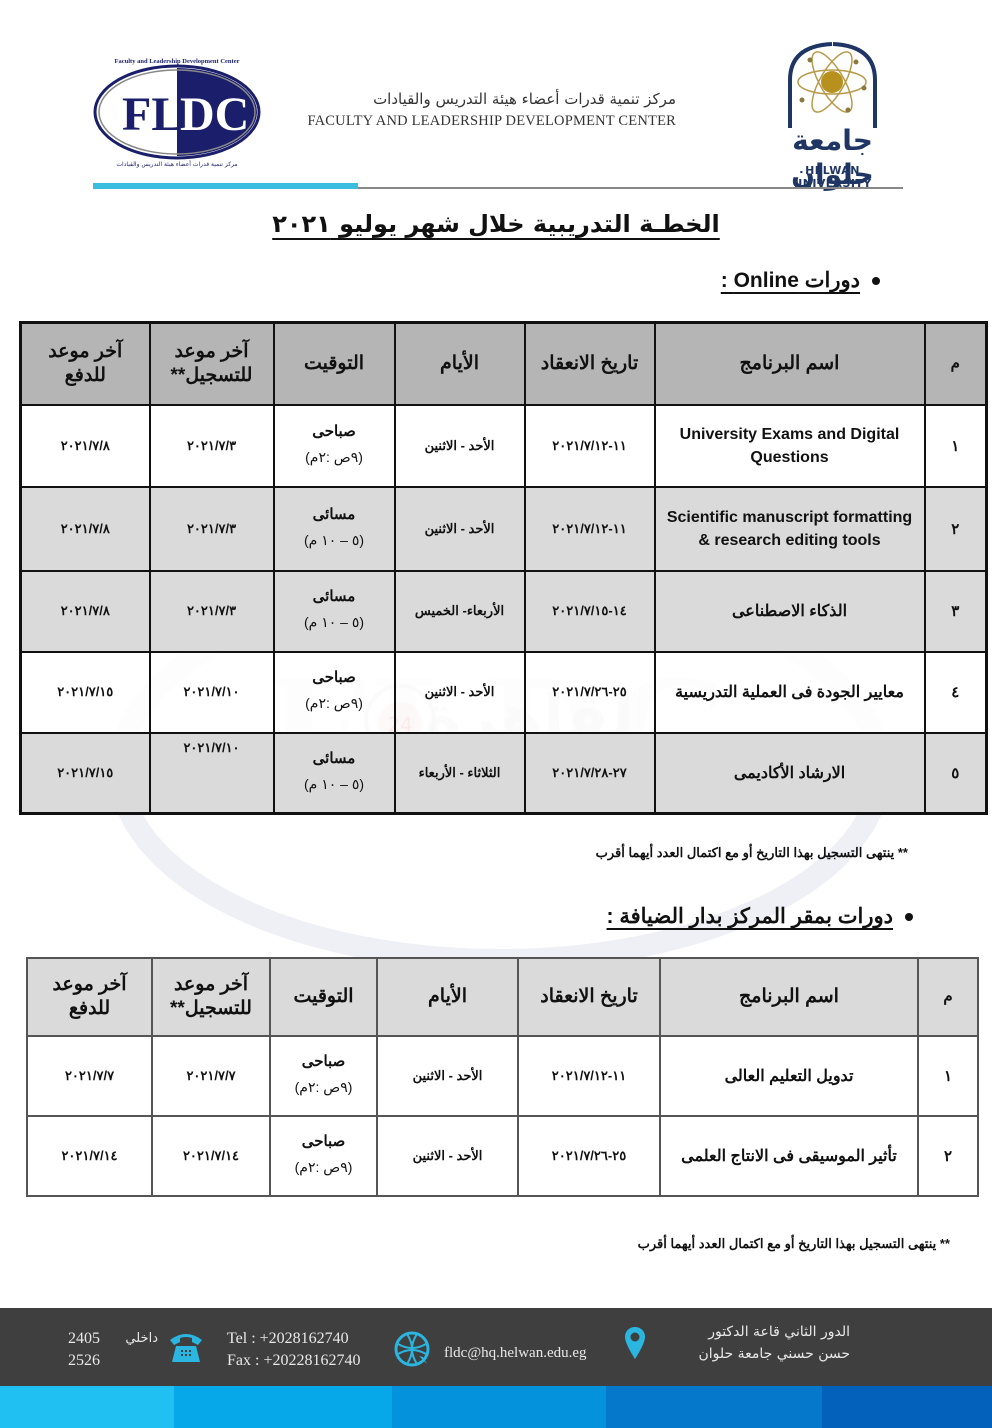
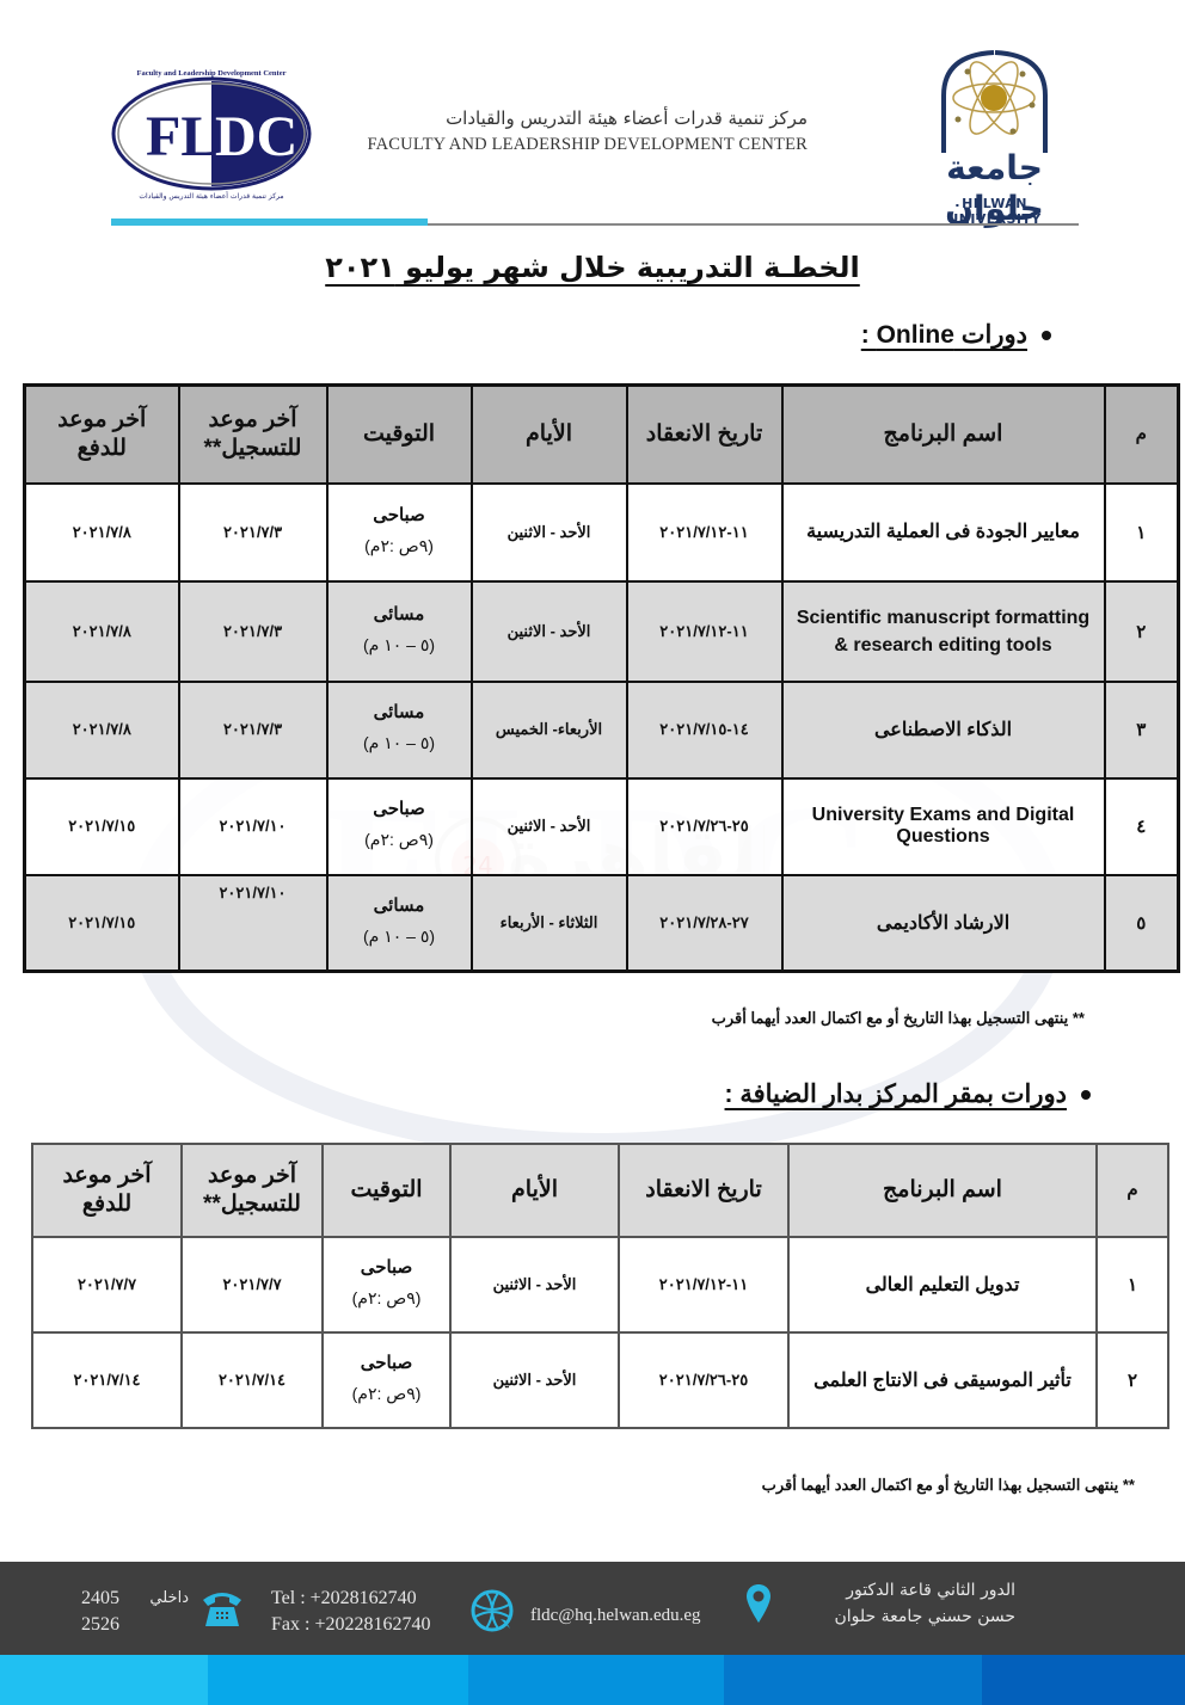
  24
  لقاهرة
  FL
  DC
  مركز تنمية قدرات أعضاء هيئة التدريس والقيادات
  FACULTY AND LEADERSHIP DEVELOPMENT CENTER
  جامعة حلوان
  HELWAN UNIVERSITY
  الخطـة التدريبية خلال شهر يوليو ٢٠٢١
  دورات Online :
  م	اسم البرنامج	تاريخ الانعقاد	الأيام	التوقيت	آخر موعد للتسجيل**	آخر موعد للدفع
- ١	University Exams and Digital Questions	١١-٢٠٢١/٧/١٢	الأحد - الاثنين	صباحى(٩ص :٢م)	٢٠٢١/٧/٣	٢٠٢١/٧/٨
+ ١	معايير الجودة فى العملية التدريسية	١١-٢٠٢١/٧/١٢	الأحد - الاثنين	صباحى(٩ص :٢م)	٢٠٢١/٧/٣	٢٠٢١/٧/٨
  ٢	Scientific manuscript formatting & research editing tools	١١-٢٠٢١/٧/١٢	الأحد - الاثنين	مسائى(٥ – ١٠ م)	٢٠٢١/٧/٣	٢٠٢١/٧/٨
  ٣	الذكاء الاصطناعى	١٤-٢٠٢١/٧/١٥	الأربعاء- الخميس	مسائى(٥ – ١٠ م)	٢٠٢١/٧/٣	٢٠٢١/٧/٨
- ٤	معايير الجودة فى العملية التدريسية	٢٥-٢٠٢١/٧/٢٦	الأحد - الاثنين	صباحى(٩ص :٢م)	٢٠٢١/٧/١٠	٢٠٢١/٧/١٥
+ ٤	University Exams and Digital Questions	٢٥-٢٠٢١/٧/٢٦	الأحد - الاثنين	صباحى(٩ص :٢م)	٢٠٢١/٧/١٠	٢٠٢١/٧/١٥
  ٥	الارشاد الأكاديمى	٢٧-٢٠٢١/٧/٢٨	الثلاثاء - الأربعاء	مسائى(٥ – ١٠ م)	٢٠٢١/٧/١٠	٢٠٢١/٧/١٥
  ** ينتهى التسجيل بهذا التاريخ أو مع اكتمال العدد أيهما أقرب
  دورات بمقر المركز بدار الضيافة :
  م	اسم البرنامج	تاريخ الانعقاد	الأيام	التوقيت	آخر موعد للتسجيل**	آخر موعد للدفع
  ١	تدويل التعليم العالى	١١-٢٠٢١/٧/١٢	الأحد - الاثنين	صباحى(٩ص :٢م)	٢٠٢١/٧/٧	٢٠٢١/٧/٧
  ٢	تأثير الموسيقى فى الانتاج العلمى	٢٥-٢٠٢١/٧/٢٦	الأحد - الاثنين	صباحى(٩ص :٢م)	٢٠٢١/٧/١٤	٢٠٢١/٧/١٤
  ** ينتهى التسجيل بهذا التاريخ أو مع اكتمال العدد أيهما أقرب
  الدور الثاني قاعة الدكتور
  حسن حسني جامعة حلوان
  fldc@hq.helwan.edu.eg
  Tel : +2028162740
  Fax : +20228162740
  2405
  داخلي
  2526
